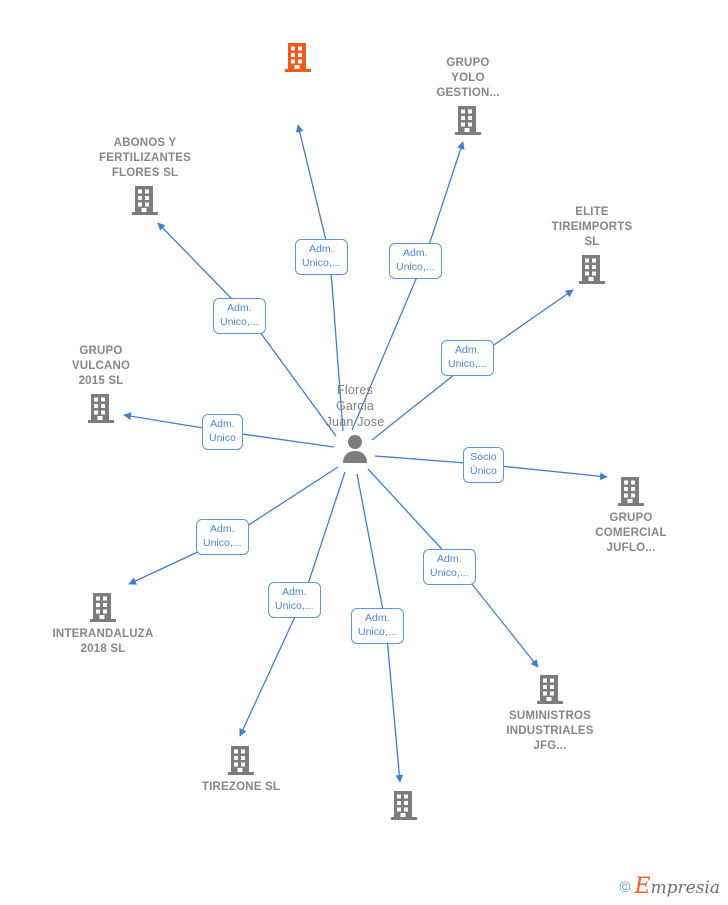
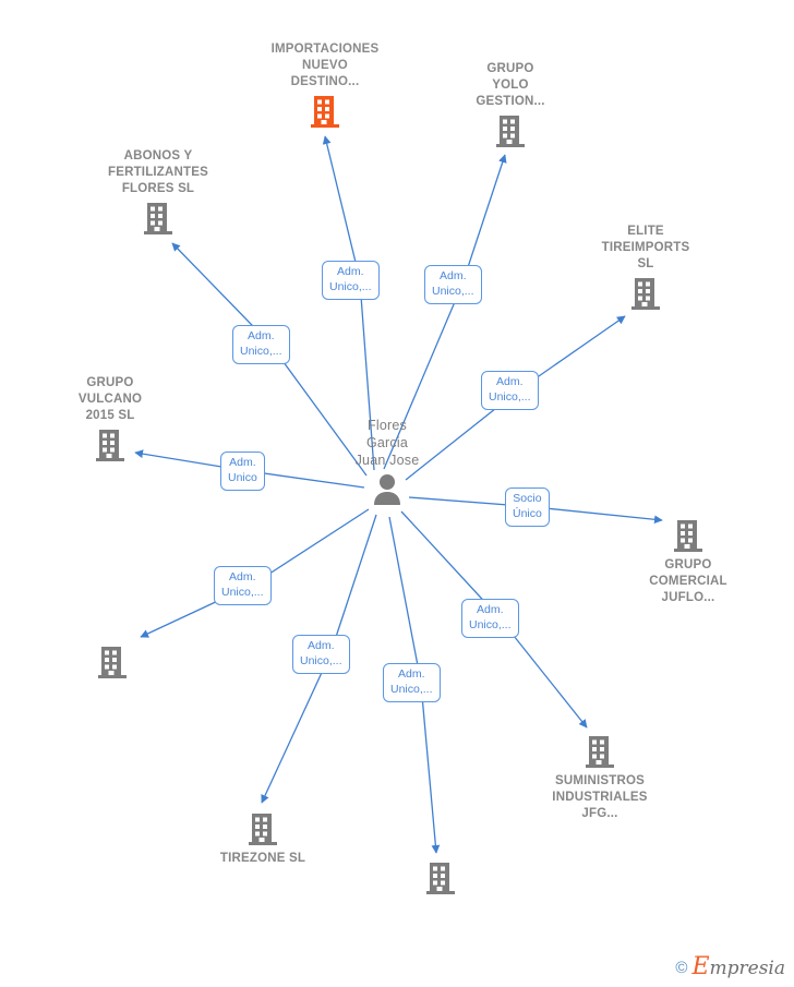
  Flores
  Garcia
  Juan Jose
+ IMPORTACIONES
+ NUEVO
+ DESTINO...
  GRUPO
  YOLO
  GESTION...
  ABONOS Y
  FERTILIZANTES
  FLORES SL
  ELITE
  TIREIMPORTS
  SL
  GRUPO
  VULCANO
  2015 SL
  GRUPO
  COMERCIAL
  JUFLO...
- INTERANDALUZA
- 2018 SL
  SUMINISTROS
  INDUSTRIALES
  JFG...
  TIREZONE SL
  Adm.
  Unico,...
  Adm.
  Unico,...
  Adm.
  Unico,...
  Adm.
  Unico,...
  Adm.
  Unico
  Socio
  Único
  Adm.
  Unico,...
  Adm.
  Unico,...
  Adm.
  Unico,...
  Adm.
  Unico,...
  ©
  Empresia
